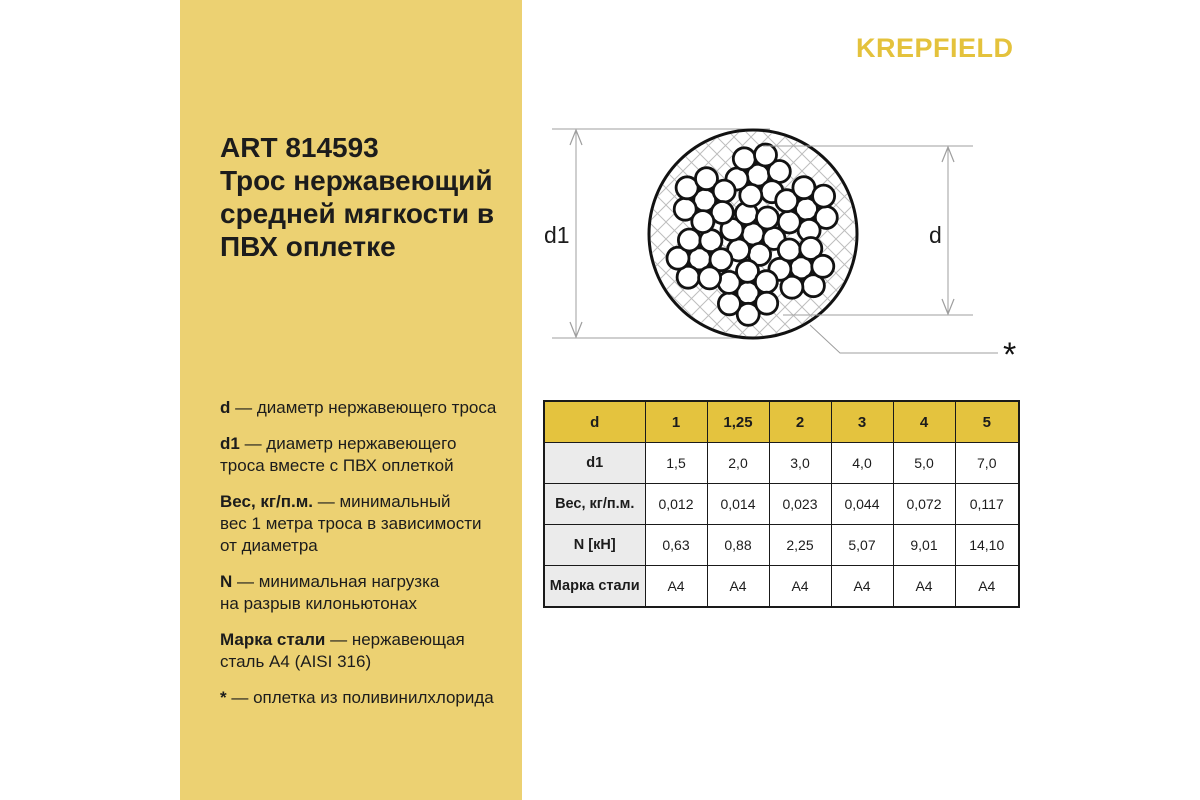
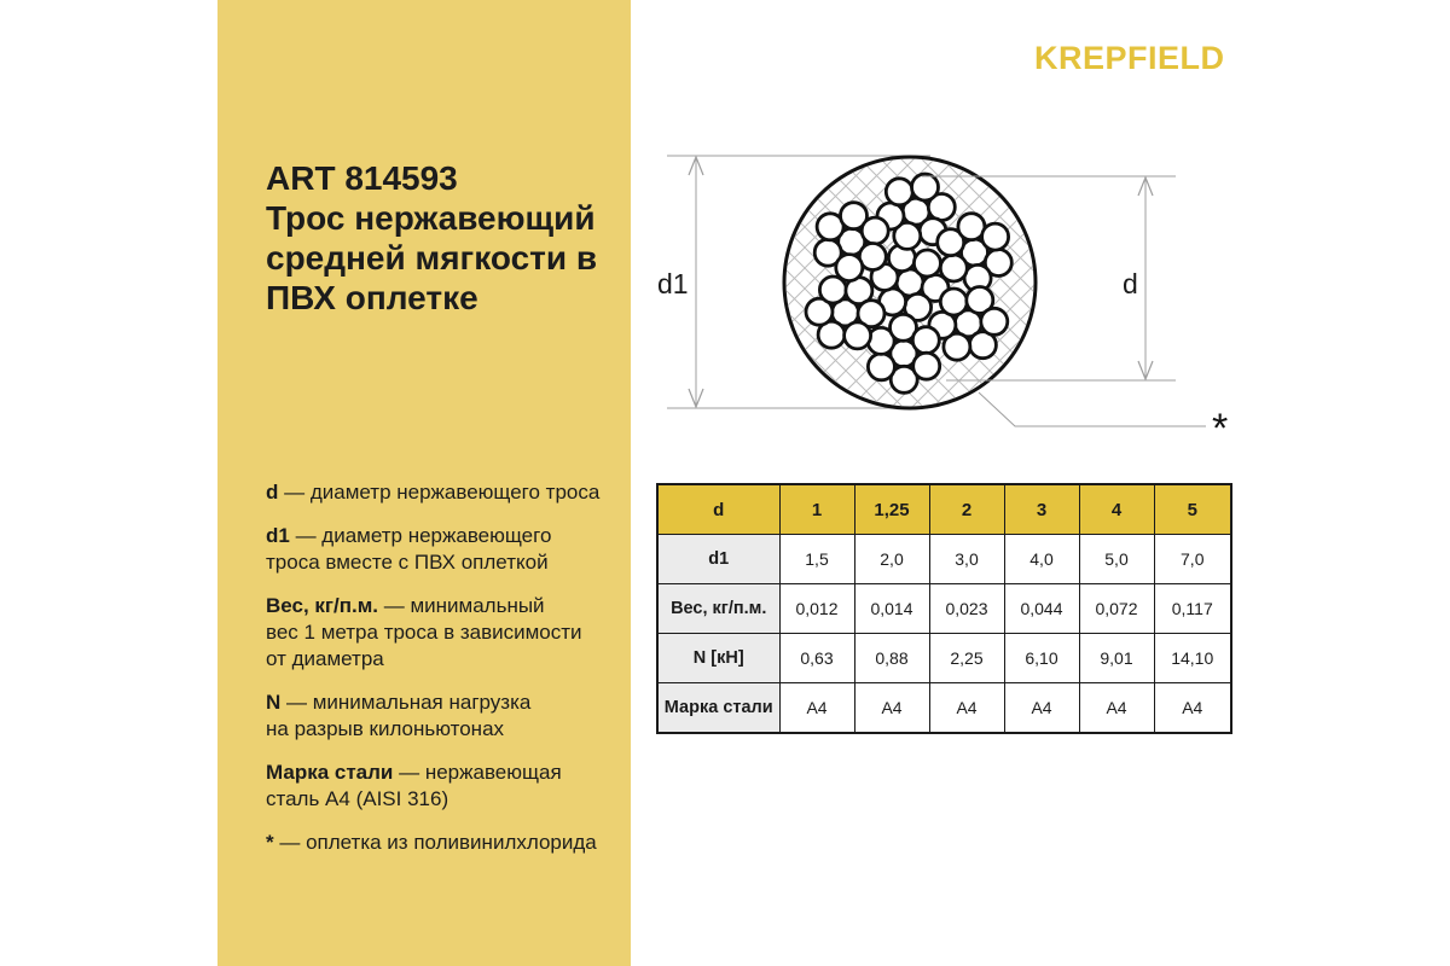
  KREPFIELD
  ART 814593
  Трос нержавеющий средней мягкости в ПВХ оплетке
  d — диаметр нержавеющего троса
  d1 — диаметр нержавеющего
  троса вместе с ПВХ оплеткой
  Вес, кг/п.м. — минимальный
  вес 1 метра троса в зависимости
  от диаметра
  N — минимальная нагрузка
  на разрыв килоньютонах
  Марка стали — нержавеющая
  сталь A4 (AISI 316)
  * — оплетка из поливинилхлорида
  d1
  d
  *
  d	1	1,25	2	3	4	5
  d1	1,5	2,0	3,0	4,0	5,0	7,0
  Вес, кг/п.м.	0,012	0,014	0,023	0,044	0,072	0,117
- N [кН]	0,63	0,88	2,25	5,07	9,01	14,10
+ N [кН]	0,63	0,88	2,25	6,10	9,01	14,10
  Марка стали	A4	A4	A4	A4	A4	A4
